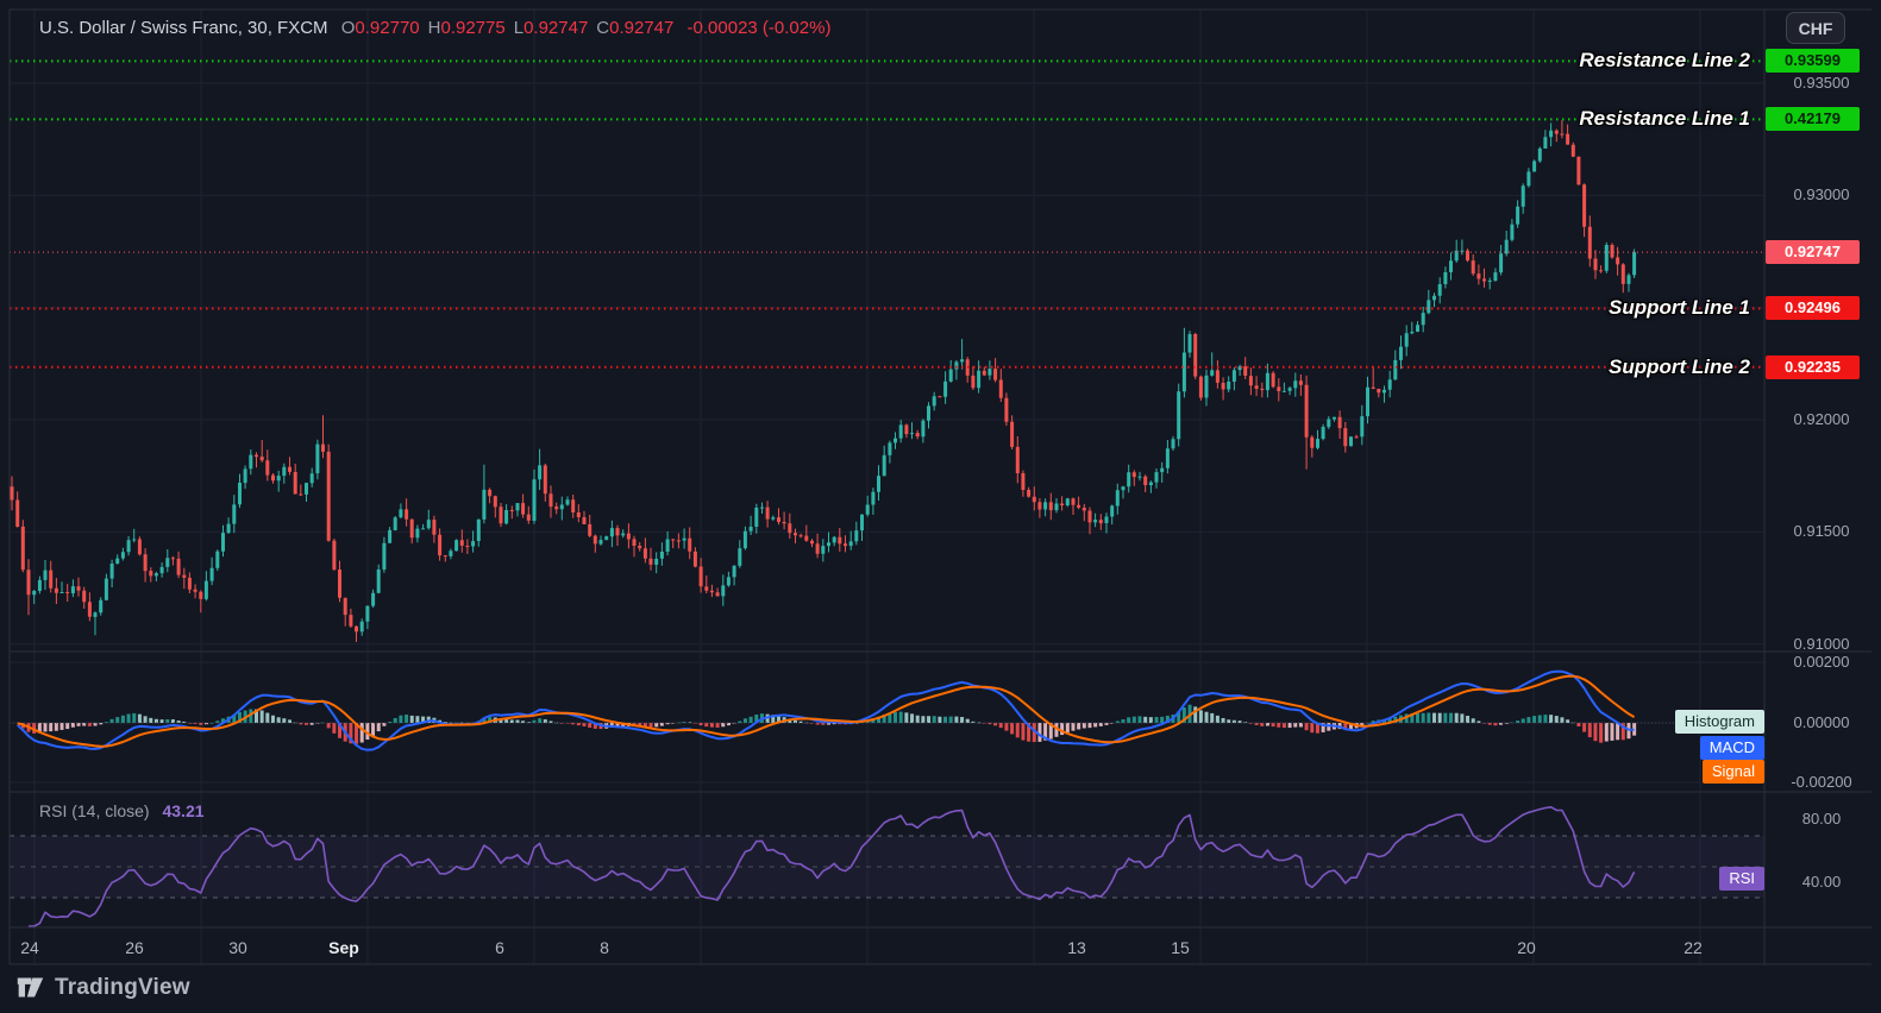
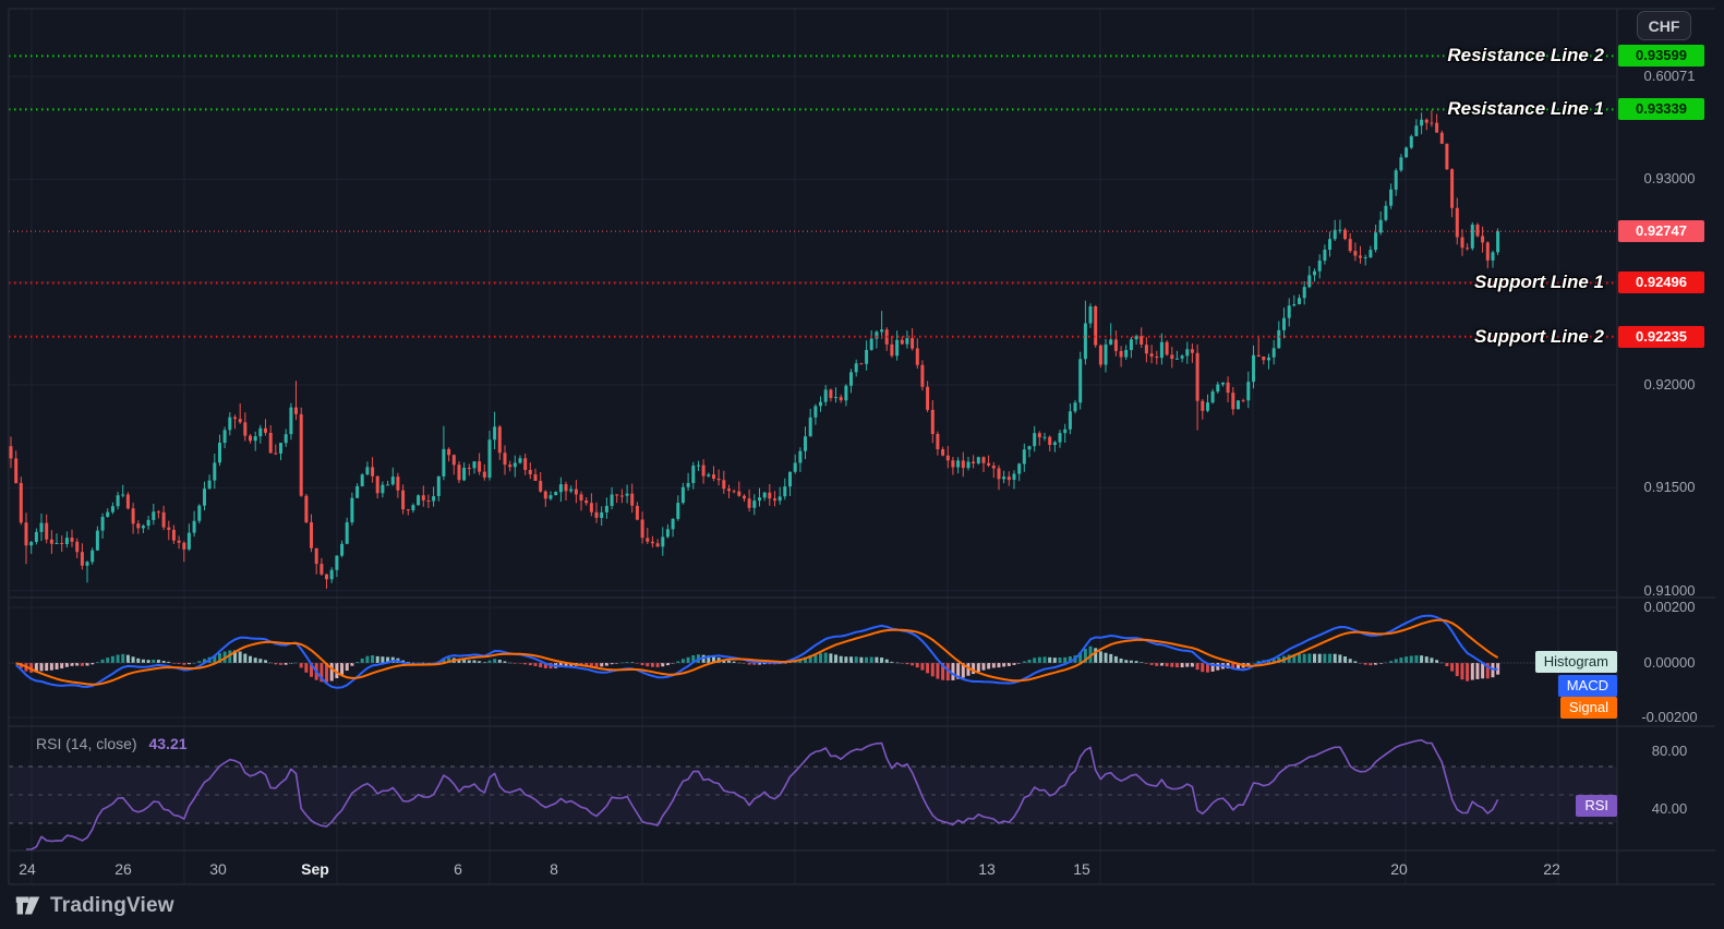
- U.S. Dollar / Swiss Franc, 30, FXCM O0.92770 H0.92775 L0.92747 C0.92747 -0.00023 (-0.02%)
  RSI (14, close) 43.21
  Resistance Line 2
  Resistance Line 1
  Support Line 1
  Support Line 2
- 0.93500
+ 0.60071
  0.93000
  0.92000
  0.91500
  0.91000
  0.00200
  0.00000
  -0.00200
  80.00
  40.00
  0.93599
- 0.42179
+ 0.93339
  0.92747
  0.92496
  0.92235
  24
  26
  30
  Sep
  6
  8
  13
  15
  20
  22
  Histogram
  MACD
  Signal
  RSI
  CHF
  TradingView
